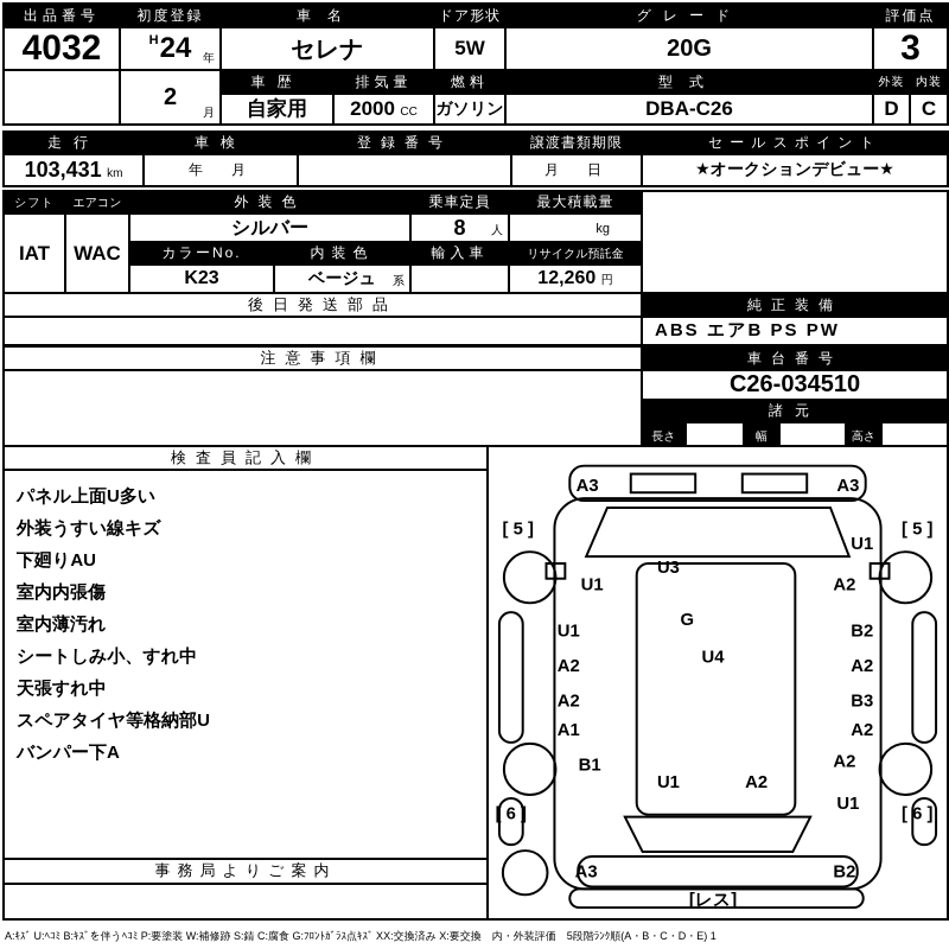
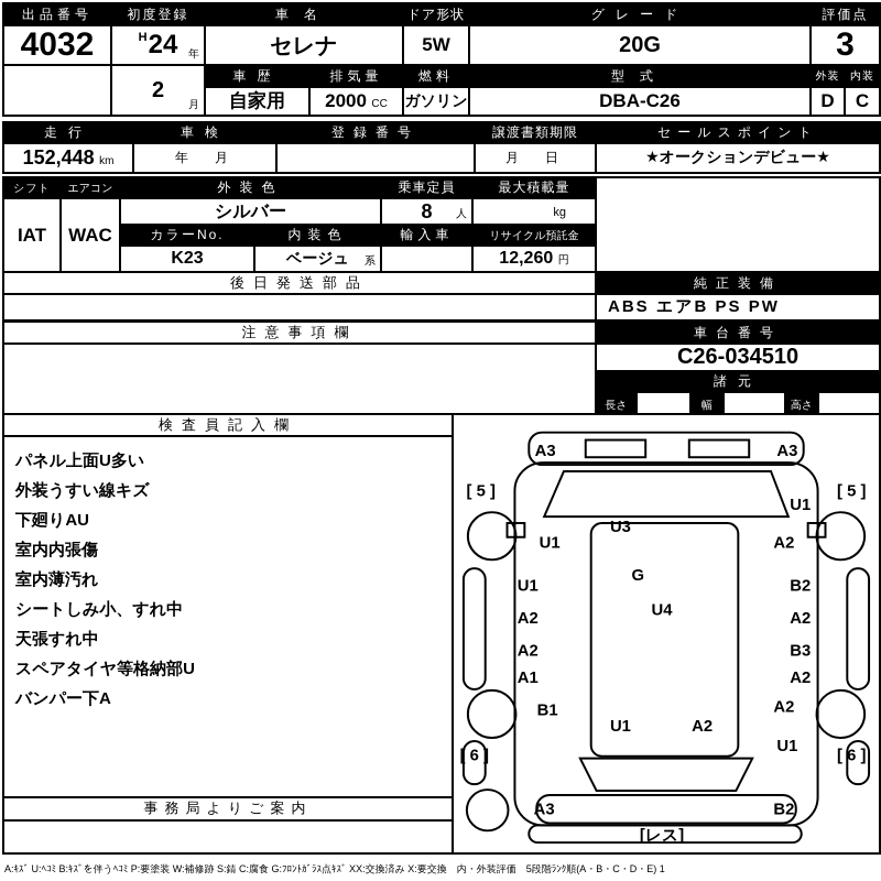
  出品番号	初度登録	車名	ドア形状	グレード	評価点
  4032	H 24 年	セレナ	5W	20G	3
  	2 月	車歴	排気量	燃料	型式	外装	内装
  自家用	2000 CC	ガソリン	DBA-C26	D	C
  走行	車検	登録番号	譲渡書類期限	セールスポイント
- 103,431 km	年 月		月 日	★オークションデビュー★
+ 152,448 km	年 月		月 日	★オークションデビュー★
  シフト	エアコン	外装色	乗車定員	最大積載量
  IAT	WAC	シルバー	8 人	kg
  カラーNo.	内装色	輸入車	リサイクル預託金
  K23	ベージュ 系		12,260 円
  後日発送部品	純正装備
  	ABS エアB PS PW
  注意事項欄	車台番号
  	C26-034510
  諸元
  長さ		幅		高さ
  検査員記入欄	A3 A3 [ 5 ] [ 5 ] U1 U3 U1 A2 G U1 B2 U4A2 A2 A2 B3 A1 A2 B1 A2 U1 A2 U1 [ 6 ] [ 6 ] A3 B2 [レス]
  パネル上面U多い 外装うすい線キズ 下廻りAU 室内内張傷 室内薄汚れ シートしみ小、すれ中 天張すれ中 スペアタイヤ等格納部U バンパー下A
  事務局よりご案内
  A:ｷｽﾞ U:ﾍｺﾐ B:ｷｽﾞを伴うﾍｺﾐ P:要塗装 W:補修跡 S:錆 C:腐食 G:ﾌﾛﾝﾄｶﾞﾗｽ点ｷｽﾞ XX:交換済み X:要交換 内・外装評価 5段階ﾗﾝｸ順(A・B・C・D・E) 1
